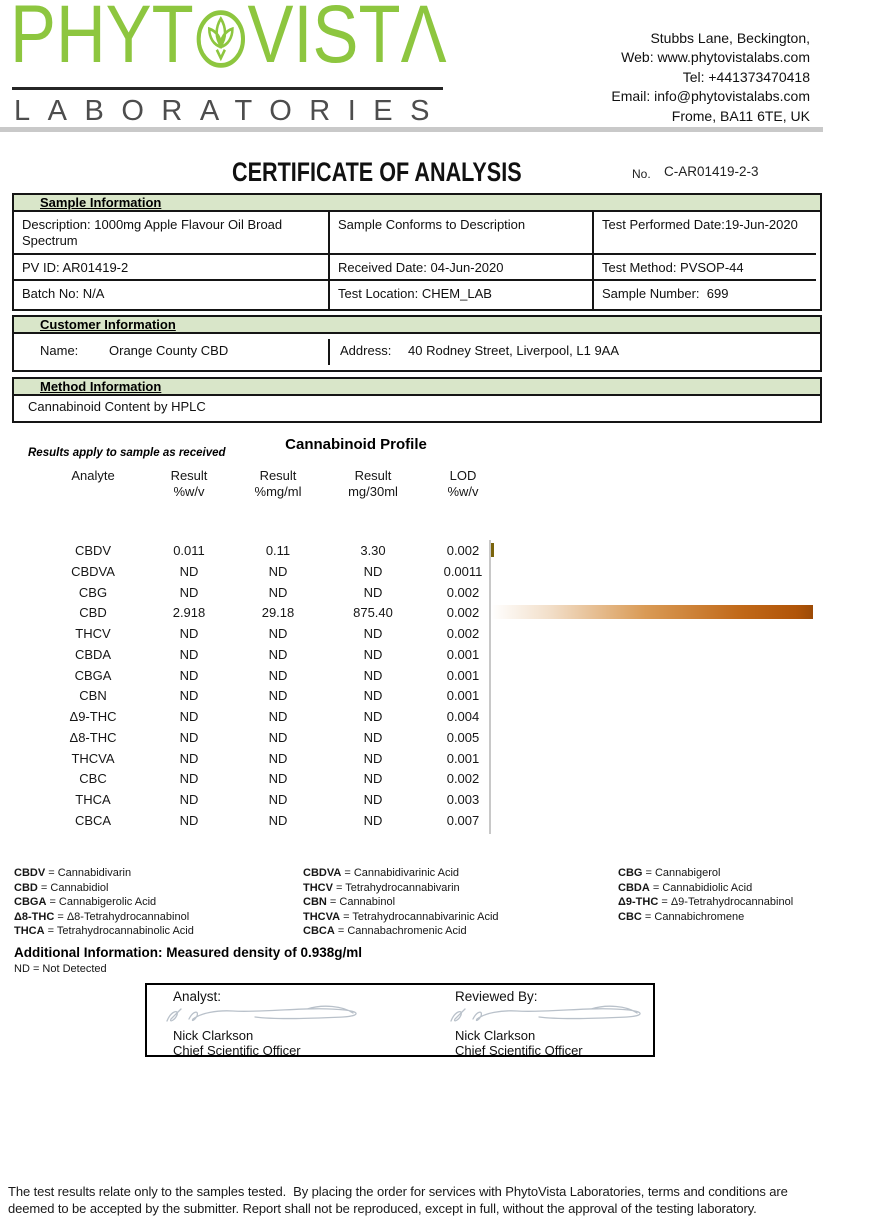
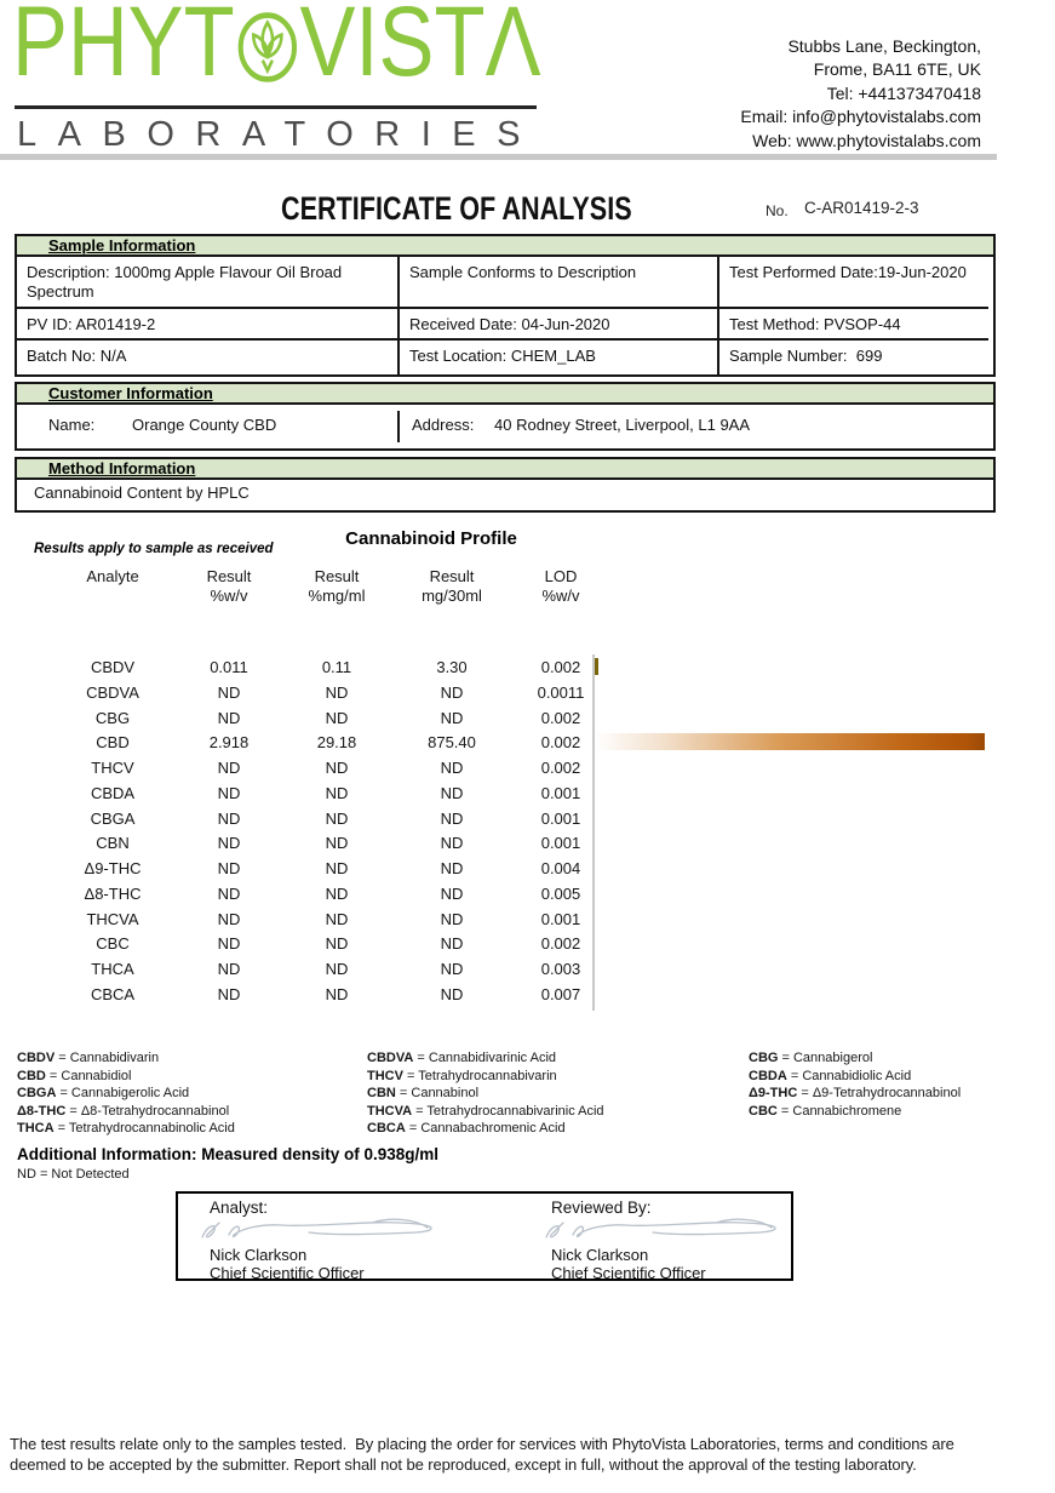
  PHYT
  VISTΛ
  LABORATORIES
  Stubbs Lane, Beckington,
- Web: www.phytovistalabs.com
+ Frome, BA11 6TE, UK
  Tel: +441373470418
  Email: info@phytovistalabs.com
- Frome, BA11 6TE, UK
+ Web: www.phytovistalabs.com
  CERTIFICATE OF ANALYSIS
  No.
  C-AR01419-2-3
  Sample Information
  Description: 1000mg Apple Flavour Oil Broad Spectrum
  Sample Conforms to Description
  Test Performed Date:19-Jun-2020
  PV ID: AR01419-2
  Received Date: 04-Jun-2020
  Test Method: PVSOP-44
  Batch No: N/A
  Test Location: CHEM_LAB
  Sample Number: 699
  Customer Information
  Name:
  Orange County CBD
  Address:
  40 Rodney Street, Liverpool, L1 9AA
  Method Information
  Cannabinoid Content by HPLC
  Cannabinoid Profile
  Results apply to sample as received
  Analyte
  Result
  %w/v
  Result
  %mg/ml
  Result
  mg/30ml
  LOD
  %w/v
  CBDV
  0.011
  0.11
  3.30
  0.002
  CBDVA
  ND
  ND
  ND
  0.0011
  CBG
  ND
  ND
  ND
  0.002
  CBD
  2.918
  29.18
  875.40
  0.002
  THCV
  ND
  ND
  ND
  0.002
  CBDA
  ND
  ND
  ND
  0.001
  CBGA
  ND
  ND
  ND
  0.001
  CBN
  ND
  ND
  ND
  0.001
  Δ9-THC
  ND
  ND
  ND
  0.004
  Δ8-THC
  ND
  ND
  ND
  0.005
  THCVA
  ND
  ND
  ND
  0.001
  CBC
  ND
  ND
  ND
  0.002
  THCA
  ND
  ND
  ND
  0.003
  CBCA
  ND
  ND
  ND
  0.007
  CBDV = Cannabidivarin
  CBD = Cannabidiol
  CBGA = Cannabigerolic Acid
  Δ8-THC = Δ8-Tetrahydrocannabinol
  THCA = Tetrahydrocannabinolic Acid
  CBDVA = Cannabidivarinic Acid
  THCV = Tetrahydrocannabivarin
  CBN = Cannabinol
  THCVA = Tetrahydrocannabivarinic Acid
  CBCA = Cannabachromenic Acid
  CBG = Cannabigerol
  CBDA = Cannabidiolic Acid
  Δ9-THC = Δ9-Tetrahydrocannabinol
  CBC = Cannabichromene
  Additional Information: Measured density of 0.938g/ml
  ND = Not Detected
  Analyst:
  Reviewed By:
  Nick Clarkson
  Nick Clarkson
  Chief Scientific Officer
  Chief Scientific Officer
  The test results relate only to the samples tested. By placing the order for services with PhytoVista Laboratories, terms and conditions are deemed to be accepted by the submitter. Report shall not be reproduced, except in full, without the approval of the testing laboratory.
